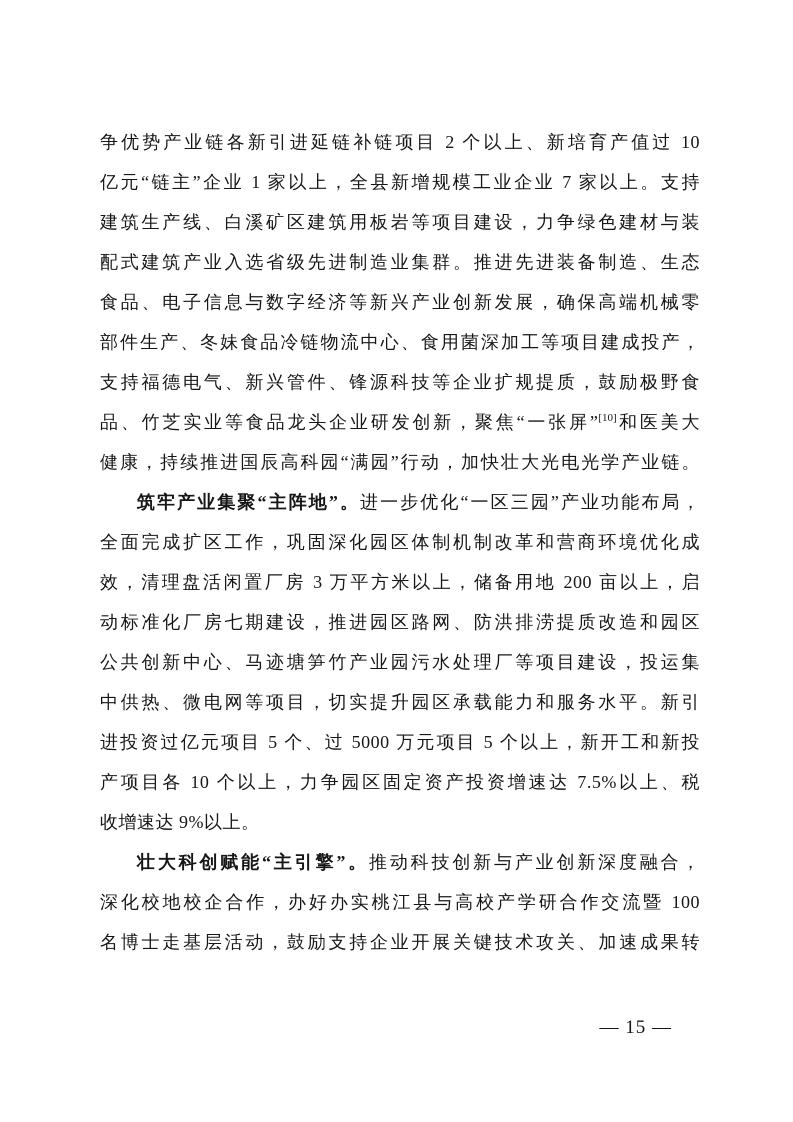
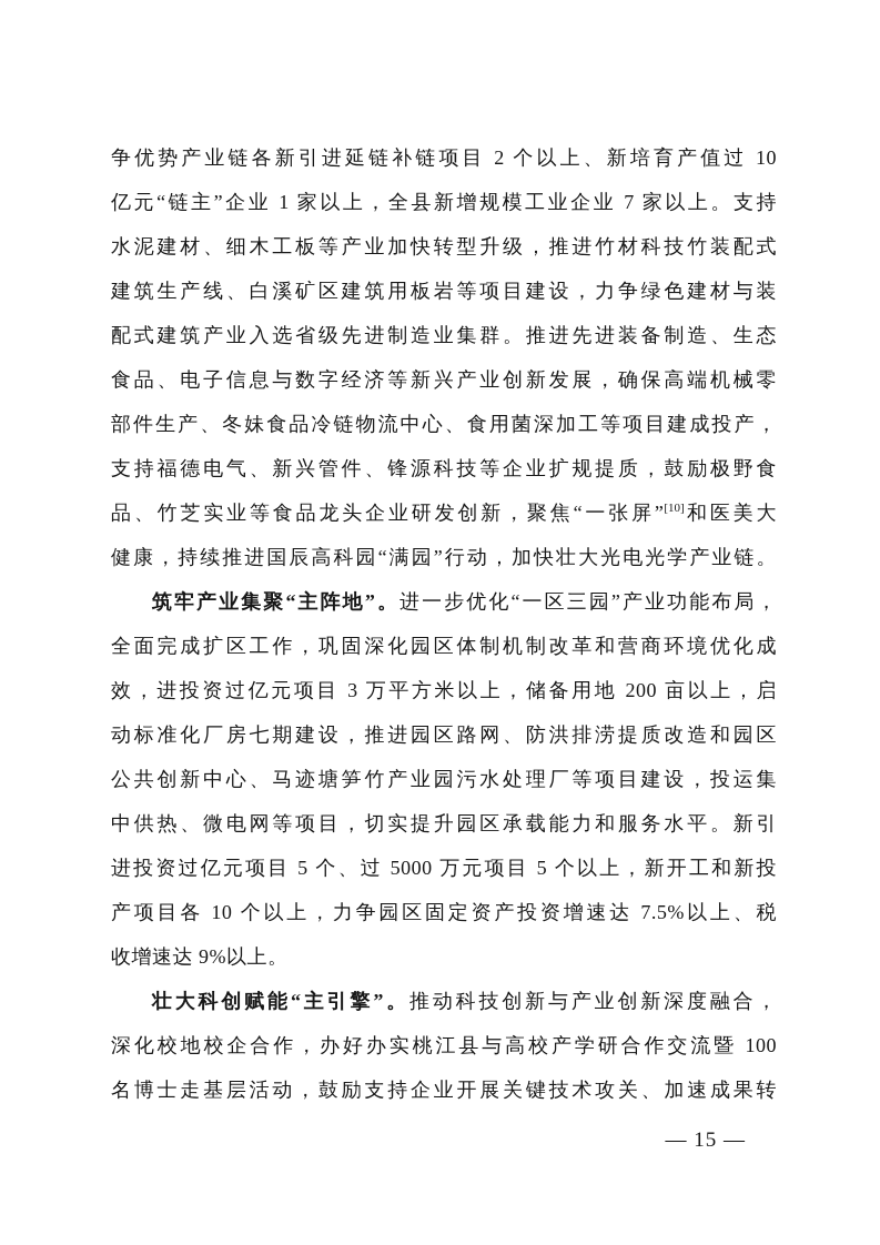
  争优势产业链各新引进延链补链项目 2 个以上、新培育产值过 10
  亿元“链主”企业 1 家以上，全县新增规模工业企业 7 家以上。支持
+ 水泥建材、细木工板等产业加快转型升级，推进竹材科技竹装配式
  建筑生产线、白溪矿区建筑用板岩等项目建设，力争绿色建材与装
  配式建筑产业入选省级先进制造业集群。推进先进装备制造、生态
  食品、电子信息与数字经济等新兴产业创新发展，确保高端机械零
  部件生产、冬妹食品冷链物流中心、食用菌深加工等项目建成投产，
  支持福德电气、新兴管件、锋源科技等企业扩规提质，鼓励极野食
  品、竹芝实业等食品龙头企业研发创新，聚焦“一张屏”[10]和医美大
  健康，持续推进国辰高科园“满园”行动，加快壮大光电光学产业链。
  筑牢产业集聚“主阵地”。进一步优化“一区三园”产业功能布局，
  全面完成扩区工作，巩固深化园区体制机制改革和营商环境优化成
- 效，清理盘活闲置厂房 3 万平方米以上，储备用地 200 亩以上，启
+ 效，进投资过亿元项目 3 万平方米以上，储备用地 200 亩以上，启
  动标准化厂房七期建设，推进园区路网、防洪排涝提质改造和园区
  公共创新中心、马迹塘笋竹产业园污水处理厂等项目建设，投运集
  中供热、微电网等项目，切实提升园区承载能力和服务水平。新引
  进投资过亿元项目 5 个、过 5000 万元项目 5 个以上，新开工和新投
  产项目各 10 个以上，力争园区固定资产投资增速达 7.5%以上、税
  收增速达 9%以上。
  壮大科创赋能“主引擎”。推动科技创新与产业创新深度融合，
  深化校地校企合作，办好办实桃江县与高校产学研合作交流暨 100
  名博士走基层活动，鼓励支持企业开展关键技术攻关、加速成果转
  — 15 —
